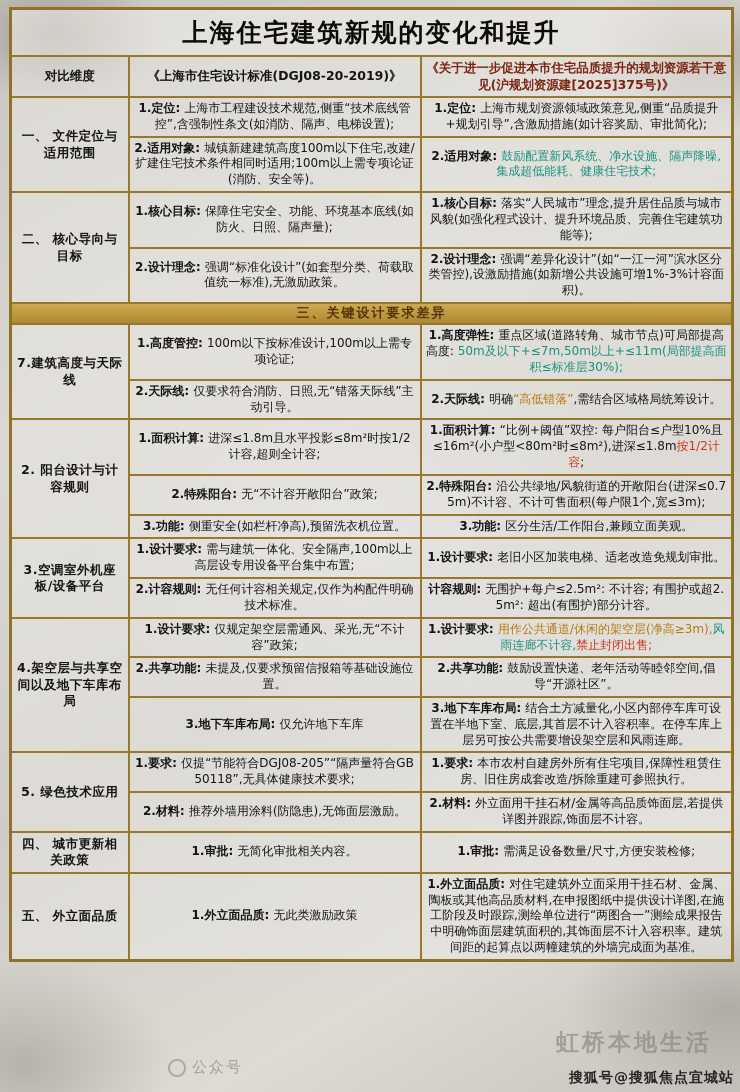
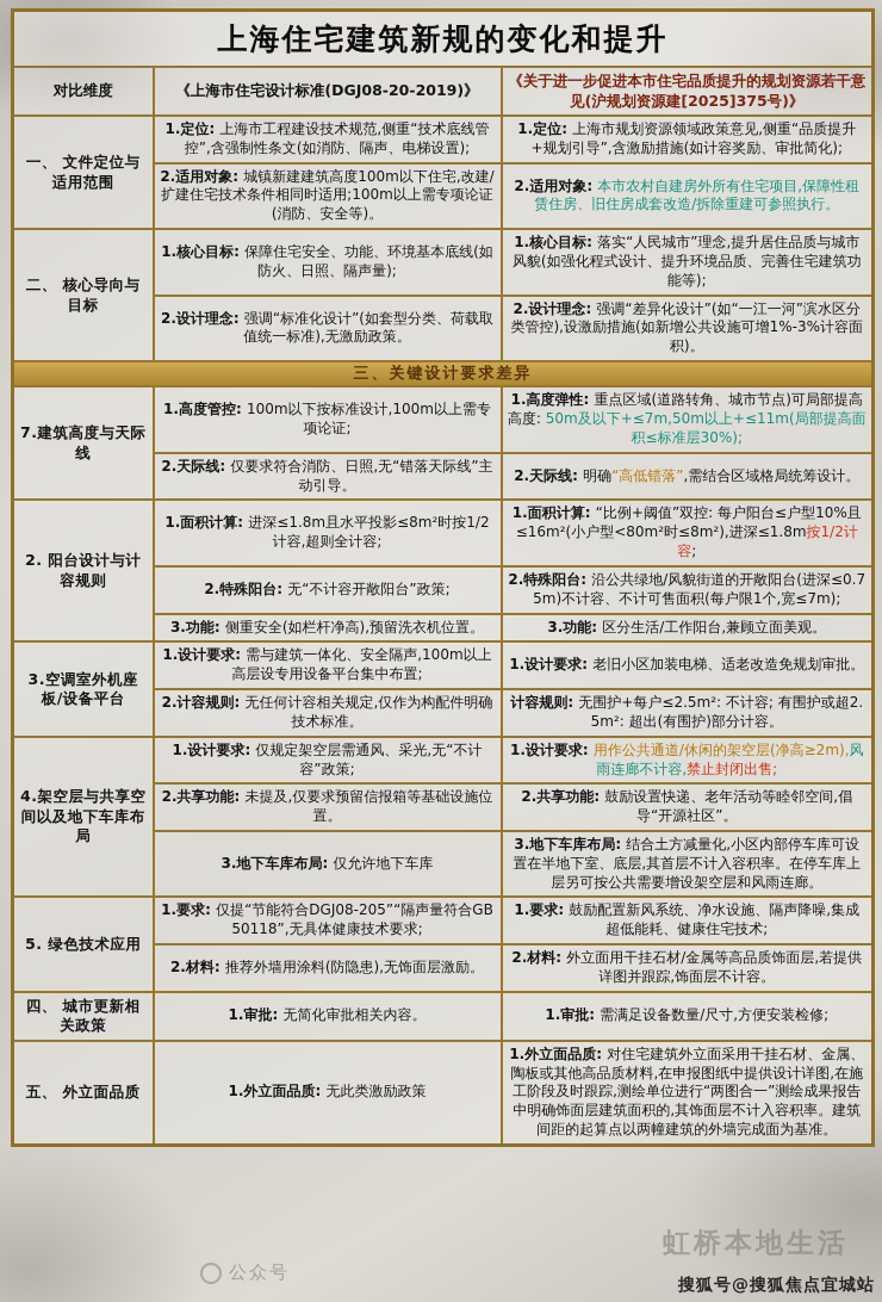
  上海住宅建筑新规的变化和提升
  对比维度	《上海市住宅设计标准(DGJ08-20-2019)》	《关于进一步促进本市住宅品质提升的规划资源若干意见(沪规划资源建[2025]375号)》
  一、 文件定位与适用范围	1.定位: 上海市工程建设技术规范,侧重“技术底线管控”,含强制性条文(如消防、隔声、电梯设置);	1.定位: 上海市规划资源领域政策意见,侧重“品质提升+规划引导”,含激励措施(如计容奖励、审批简化);
- 2.适用对象: 城镇新建建筑高度100m以下住宅,改建/扩建住宅技术条件相同时适用;100m以上需专项论证(消防、安全等)。	2.适用对象: 鼓励配置新风系统、净水设施、隔声降噪,集成超低能耗、健康住宅技术;
+ 2.适用对象: 城镇新建建筑高度100m以下住宅,改建/扩建住宅技术条件相同时适用;100m以上需专项论证(消防、安全等)。	2.适用对象: 本市农村自建房外所有住宅项目,保障性租赁住房、旧住房成套改造/拆除重建可参照执行。
  二、 核心导向与目标	1.核心目标: 保障住宅安全、功能、环境基本底线(如防火、日照、隔声量);	1.核心目标: 落实“人民城市”理念,提升居住品质与城市风貌(如强化程式设计、提升环境品质、完善住宅建筑功能等);
  2.设计理念: 强调“标准化设计”(如套型分类、荷载取值统一标准),无激励政策。	2.设计理念: 强调“差异化设计”(如“一江一河”滨水区分类管控),设激励措施(如新增公共设施可增1%-3%计容面积)。
  三、关键设计要求差异
  7.建筑高度与天际线	1.高度管控: 100m以下按标准设计,100m以上需专项论证;	1.高度弹性: 重点区域(道路转角、城市节点)可局部提高高度: 50m及以下+≤7m,50m以上+≤11m(局部提高面积≤标准层30%);
  2.天际线: 仅要求符合消防、日照,无“错落天际线”主动引导。	2.天际线: 明确“高低错落”,需结合区域格局统筹设计。
  2. 阳台设计与计容规则	1.面积计算: 进深≤1.8m且水平投影≤8m²时按1/2计容,超则全计容;	1.面积计算: “比例+阈值”双控: 每户阳台≤户型10%且≤16m²(小户型<80m²时≤8m²),进深≤1.8m按1/2计容;
- 2.特殊阳台: 无“不计容开敞阳台”政策;	2.特殊阳台: 沿公共绿地/风貌街道的开敞阳台(进深≤0.75m)不计容、不计可售面积(每户限1个,宽≤3m);
+ 2.特殊阳台: 无“不计容开敞阳台”政策;	2.特殊阳台: 沿公共绿地/风貌街道的开敞阳台(进深≤0.75m)不计容、不计可售面积(每户限1个,宽≤7m);
  3.功能: 侧重安全(如栏杆净高),预留洗衣机位置。	3.功能: 区分生活/工作阳台,兼顾立面美观。
  3.空调室外机座板/设备平台	1.设计要求: 需与建筑一体化、安全隔声,100m以上高层设专用设备平台集中布置;	1.设计要求: 老旧小区加装电梯、适老改造免规划审批。
  2.计容规则: 无任何计容相关规定,仅作为构配件明确技术标准。	计容规则: 无围护+每户≤2.5m²: 不计容; 有围护或超2.5m²: 超出(有围护)部分计容。
- 4.架空层与共享空间以及地下车库布局	1.设计要求: 仅规定架空层需通风、采光,无“不计容”政策;	1.设计要求: 用作公共通道/休闲的架空层(净高≥3m),风雨连廊不计容,禁止封闭出售;
+ 4.架空层与共享空间以及地下车库布局	1.设计要求: 仅规定架空层需通风、采光,无“不计容”政策;	1.设计要求: 用作公共通道/休闲的架空层(净高≥2m),风雨连廊不计容,禁止封闭出售;
  2.共享功能: 未提及,仅要求预留信报箱等基础设施位置。	2.共享功能: 鼓励设置快递、老年活动等睦邻空间,倡导“开源社区”。
  3.地下车库布局: 仅允许地下车库	3.地下车库布局: 结合土方减量化,小区内部停车库可设置在半地下室、底层,其首层不计入容积率。在停车库上层另可按公共需要增设架空层和风雨连廊。
- 5. 绿色技术应用	1.要求: 仅提“节能符合DGJ08-205”“隔声量符合GB50118”,无具体健康技术要求;	1.要求: 本市农村自建房外所有住宅项目,保障性租赁住房、旧住房成套改造/拆除重建可参照执行。
+ 5. 绿色技术应用	1.要求: 仅提“节能符合DGJ08-205”“隔声量符合GB50118”,无具体健康技术要求;	1.要求: 鼓励配置新风系统、净水设施、隔声降噪,集成超低能耗、健康住宅技术;
  2.材料: 推荐外墙用涂料(防隐患),无饰面层激励。	2.材料: 外立面用干挂石材/金属等高品质饰面层,若提供详图并跟踪,饰面层不计容。
  四、 城市更新相关政策	1.审批: 无简化审批相关内容。	1.审批: 需满足设备数量/尺寸,方便安装检修;
  五、 外立面品质	1.外立面品质: 无此类激励政策	1.外立面品质: 对住宅建筑外立面采用干挂石材、金属、陶板或其他高品质材料,在申报图纸中提供设计详图,在施工阶段及时跟踪,测绘单位进行“两图合一”测绘成果报告中明确饰面层建筑面积的,其饰面层不计入容积率。建筑间距的起算点以两幢建筑的外墙完成面为基准。
  公众号
  虹桥本地生活
  搜狐号@搜狐焦点宜城站
